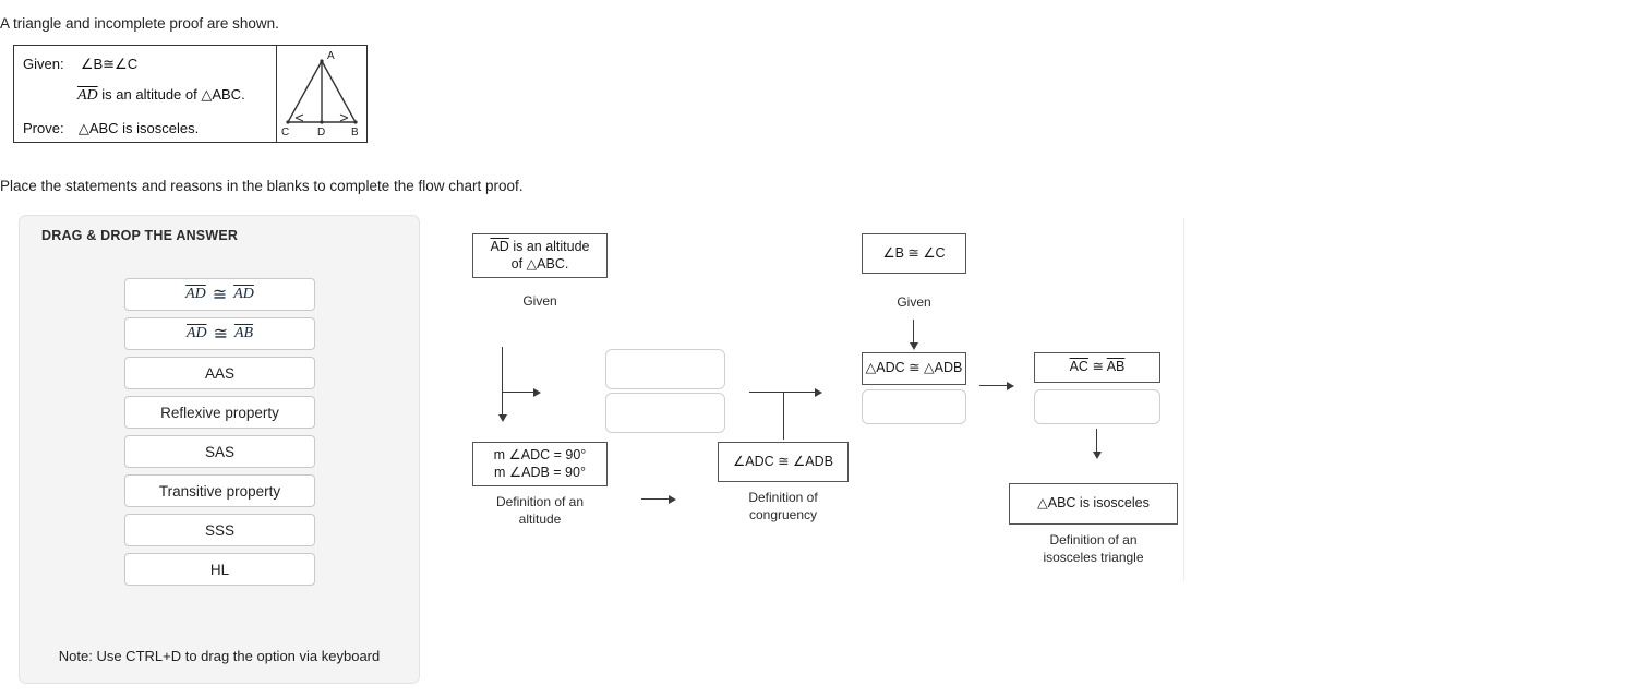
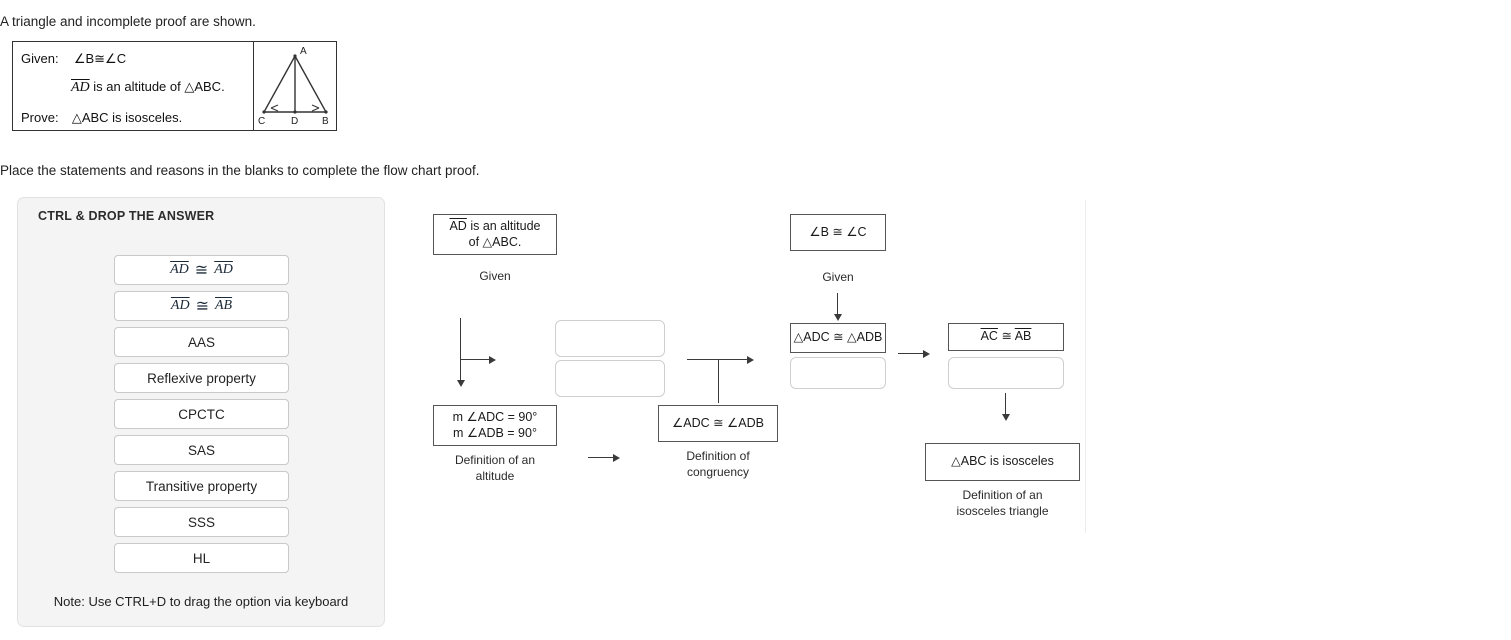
  A triangle and incomplete proof are shown.
  Given: ∠B≅∠C
  AD is an altitude of △ABC.
  Prove: △ABC is isosceles.
  A
  C
  D
  B
  Place the statements and reasons in the blanks to complete the flow chart proof.
- DRAG & DROP THE ANSWER
+ CTRL & DROP THE ANSWER
  AD
  ≅
  AD
  AD
  ≅
  AB
  AAS
  Reflexive property
+ CPCTC
  SAS
  Transitive property
  SSS
  HL
  Note: Use CTRL+D to drag the option via keyboard
  AD is an altitude
  of △ABC.
  Given
  ∠B ≅ ∠C
  Given
  m ∠ADC = 90°
  m ∠ADB = 90°
  Definition of an
  altitude
  ∠ADC ≅ ∠ADB
  Definition of
  congruency
  △ADC ≅ △ADB
  AC ≅ AB
  △ABC is isosceles
  Definition of an
  isosceles triangle
